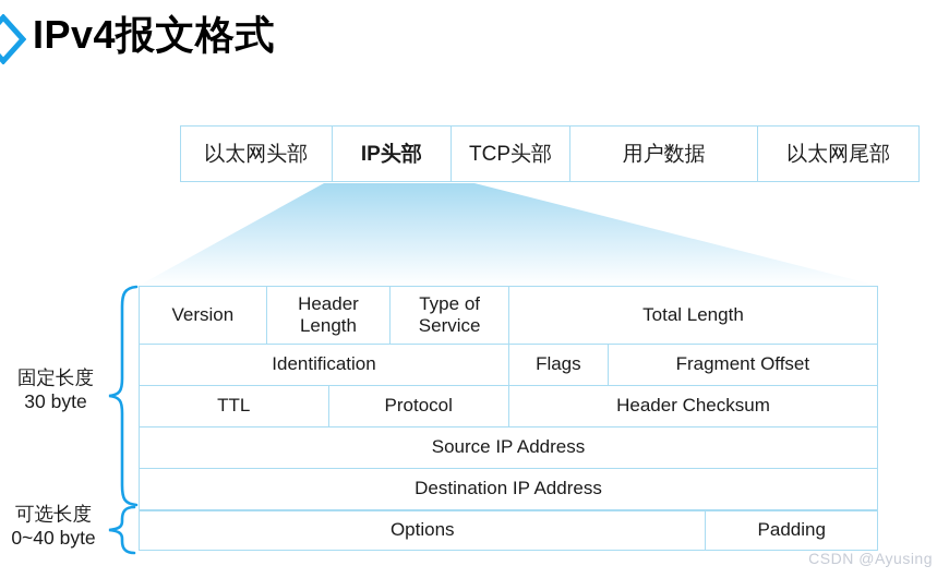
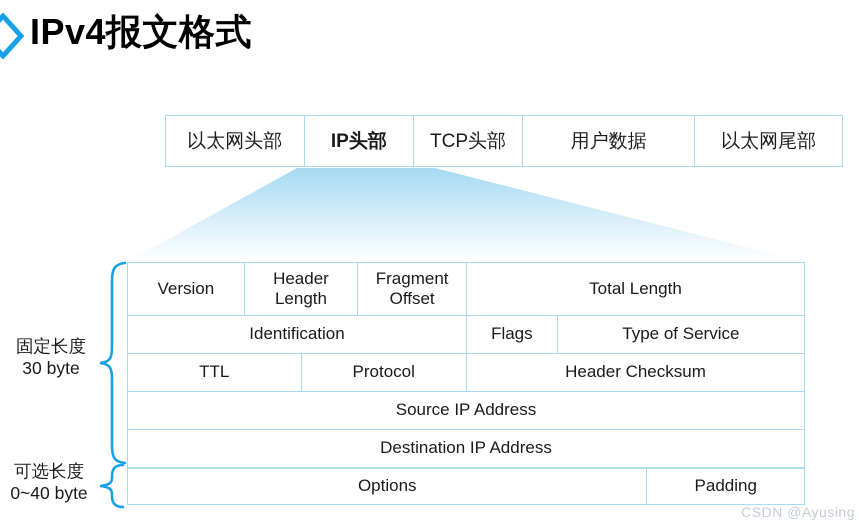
  IPv4报文格式
  以太网头部
  IP头部
  TCP头部
  用户数据
  以太网尾部
  Version
  Header Length
- Type of Service
+ Fragment Offset
  Total Length
  Identification
  Flags
- Fragment Offset
+ Type of Service
  TTL
  Protocol
  Header Checksum
  Source IP Address
  Destination IP Address
  Options
  Padding
  固定长度
  30 byte
  可选长度
  0~40 byte
  CSDN @Ayusing
